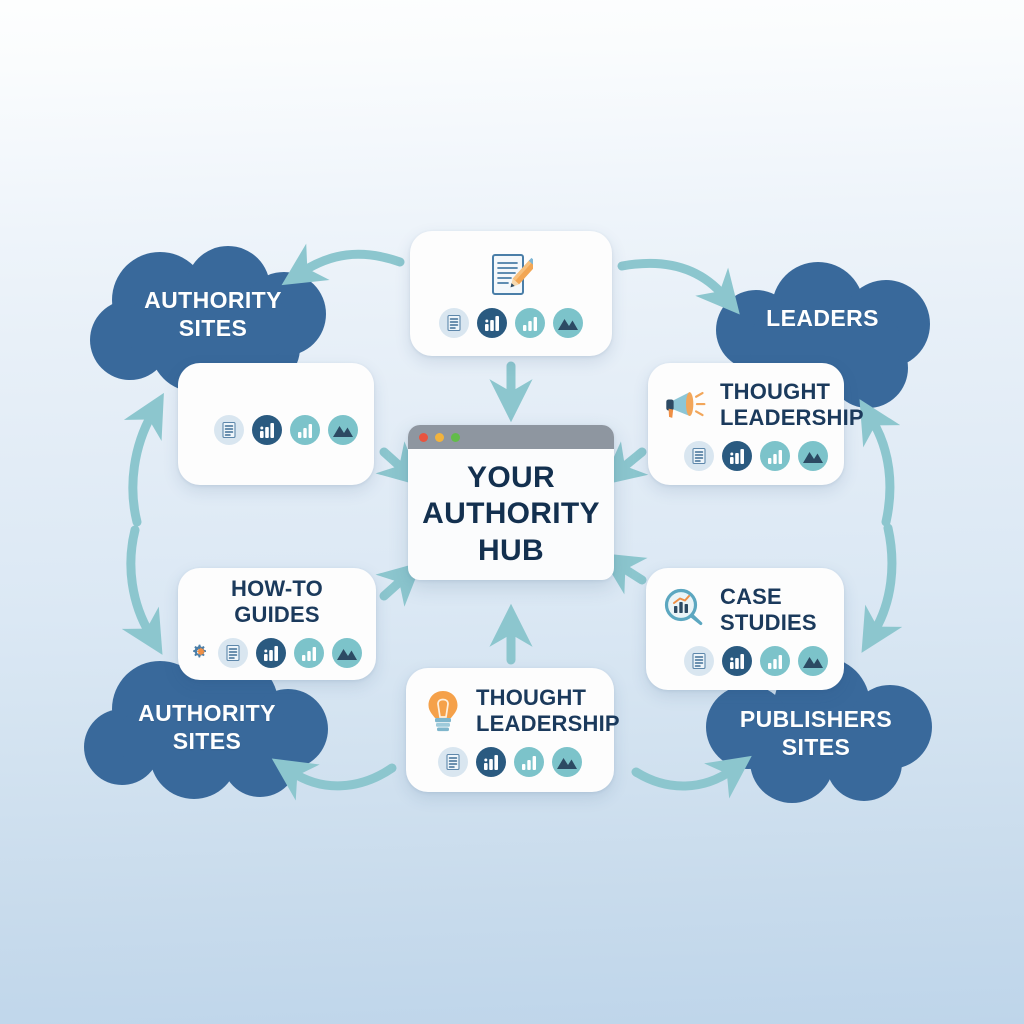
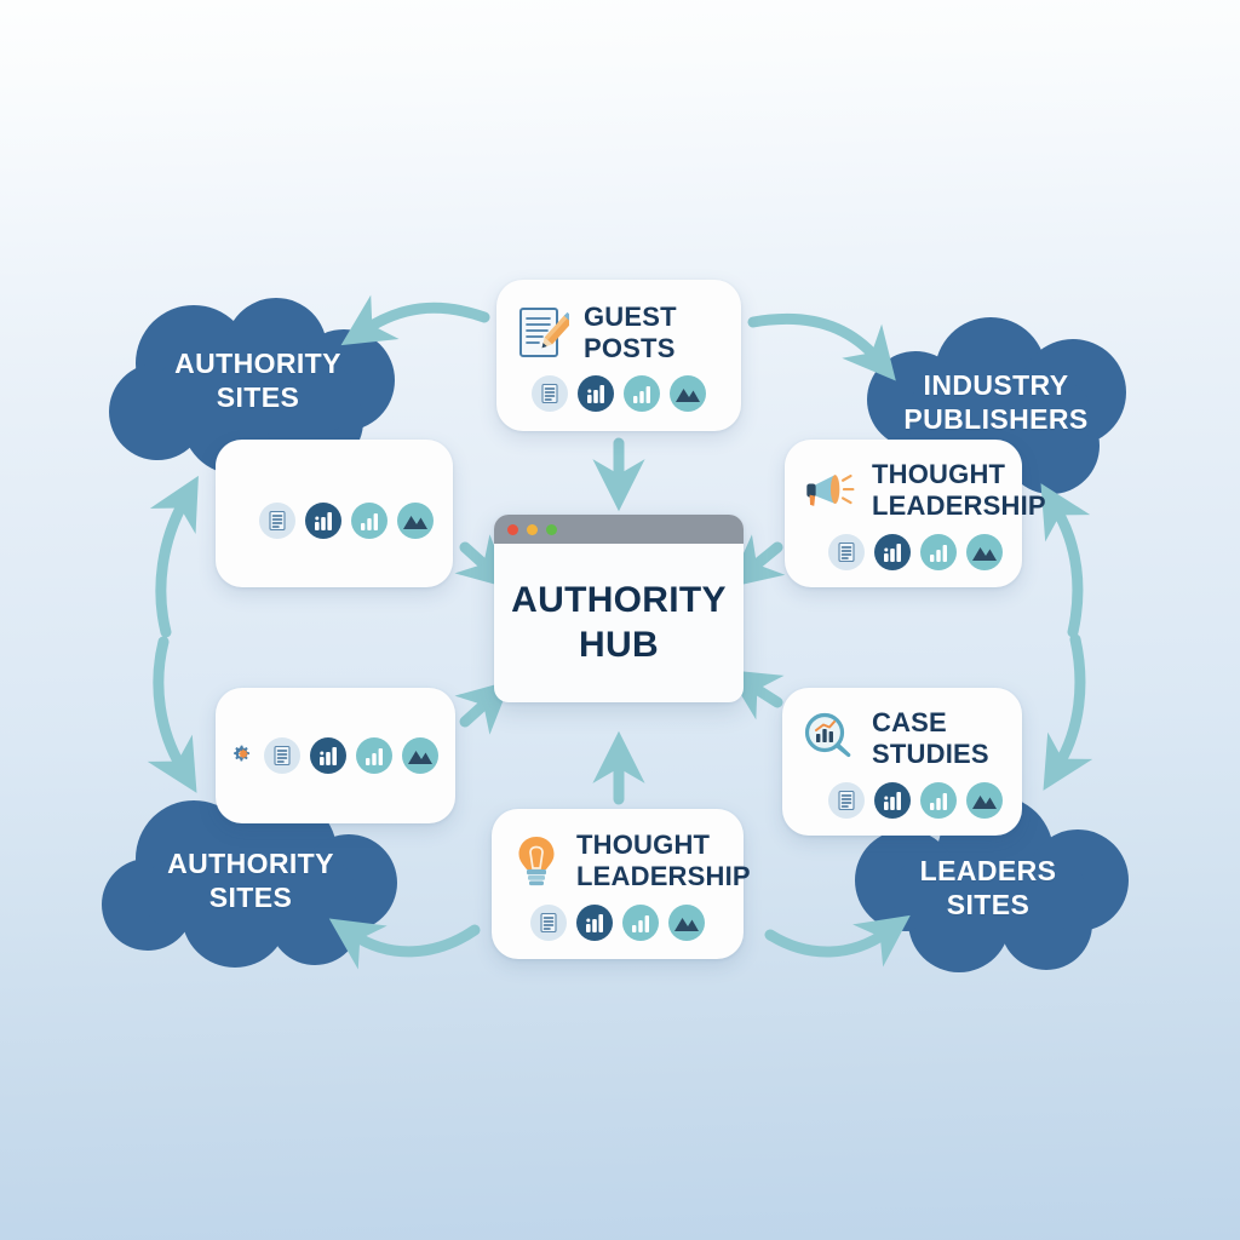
  AUTHORITY
  SITES
+ INDUSTRY
- LEADERS
+ PUBLISHERS
  AUTHORITY
  SITES
- PUBLISHERS
+ LEADERS
  SITES
- YOUR
  AUTHORITY
  HUB
+ GUEST POSTS
  THOUGHT
  LEADERSHIP
- HOW-TO GUIDES
  CASE
  STUDIES
  THOUGHT
  LEADERSHIP
